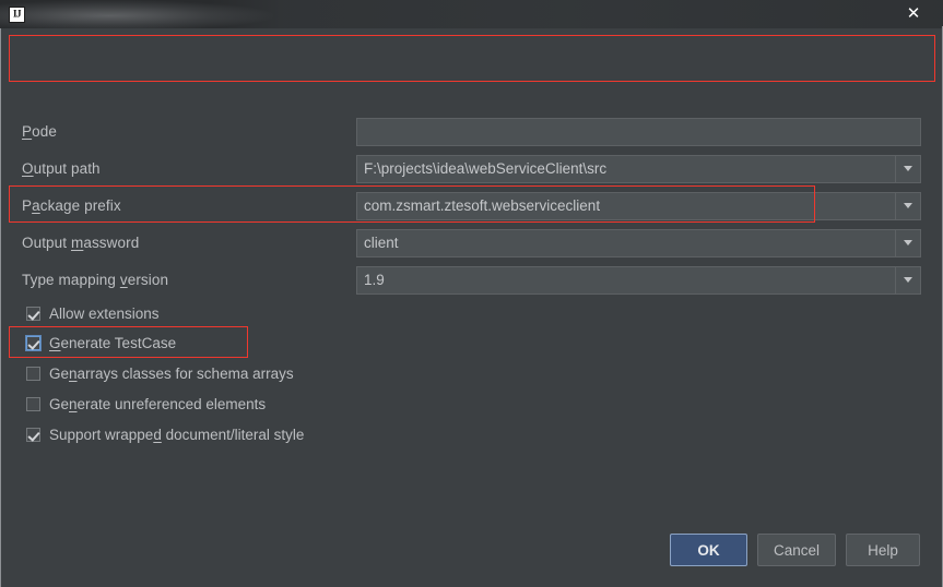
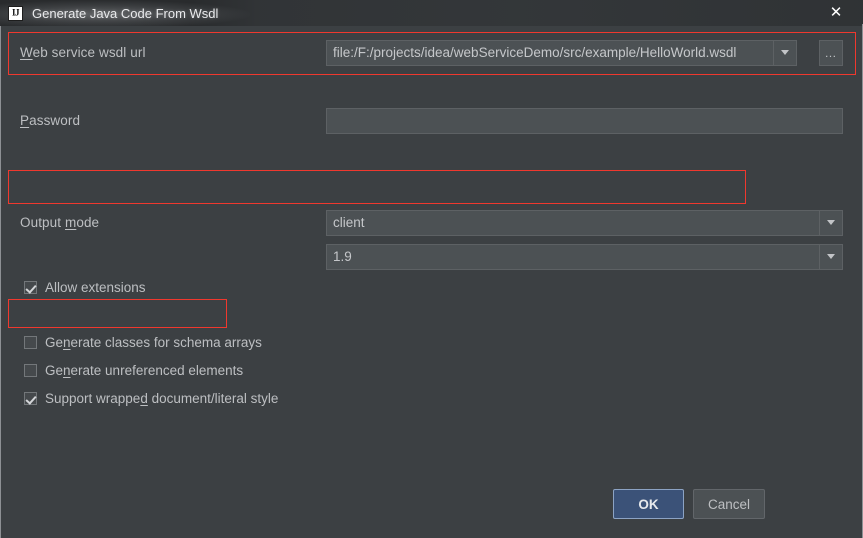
  IJ
+ Generate Java Code From Wsdl
  ✕
+ Web service wsdl url
+ file:/F:/projects/idea/webServiceDemo/src/example/HelloWorld.wsdl
+ …
- Pode
+ Password
- Output path
- F:\projects\idea\webServiceClient\src
- Package prefix
- com.zsmart.ztesoft.webserviceclient
- Output massword
+ Output mode
  client
- Type mapping version
  1.9
  Allow extensions
- Generate TestCase
- Genarrays classes for schema arrays
+ Generate classes for schema arrays
  Generate unreferenced elements
  Support wrapped document/literal style
  OK
  Cancel
- Help
